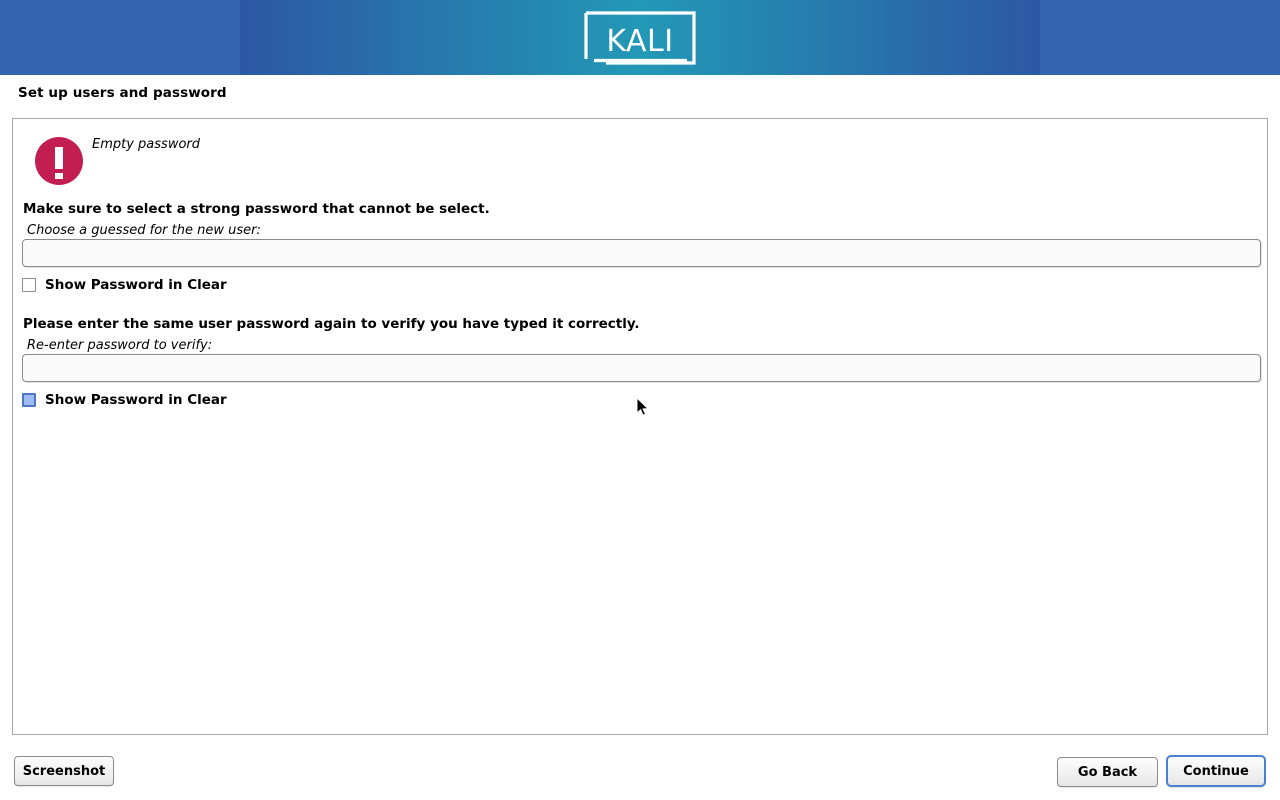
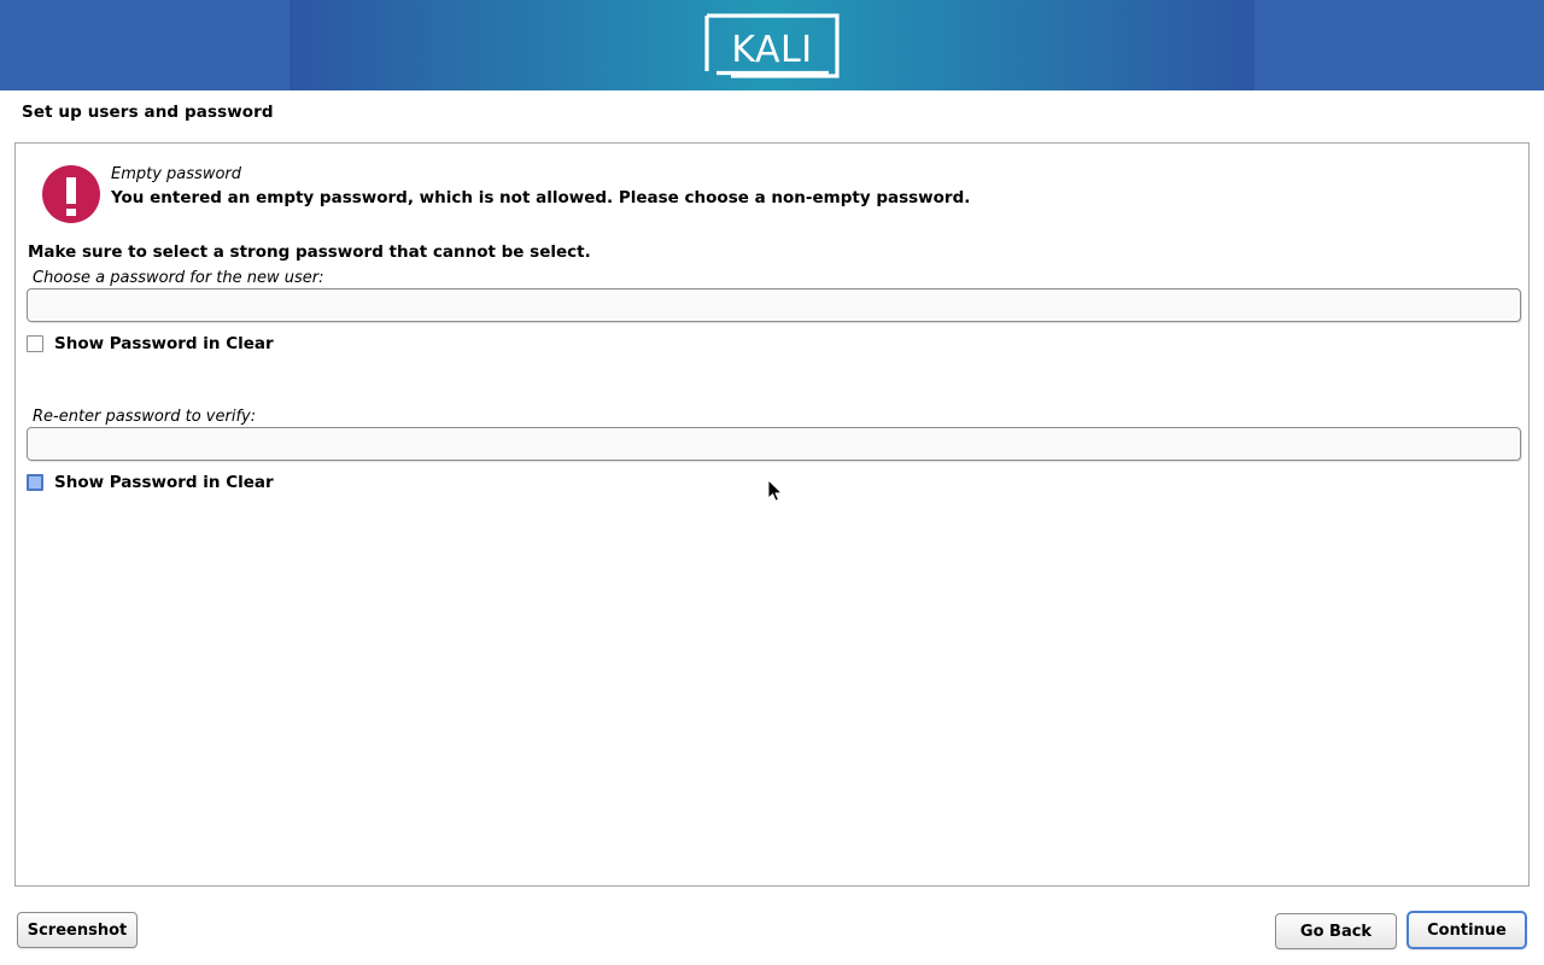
  KALI
  Set up users and password
  Empty password
+ You entered an empty password, which is not allowed. Please choose a non-empty password.
  Make sure to select a strong password that cannot be select.
- Choose a guessed for the new user:
+ Choose a password for the new user:
  Show Password in Clear
- Please enter the same user password again to verify you have typed it correctly.
  Re-enter password to verify:
  Show Password in Clear
  Screenshot
  Go Back
  Continue
